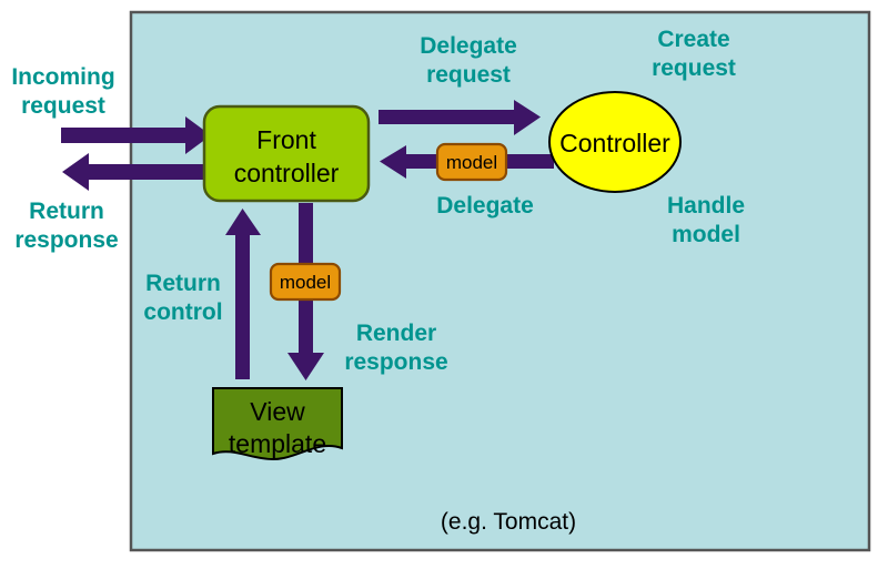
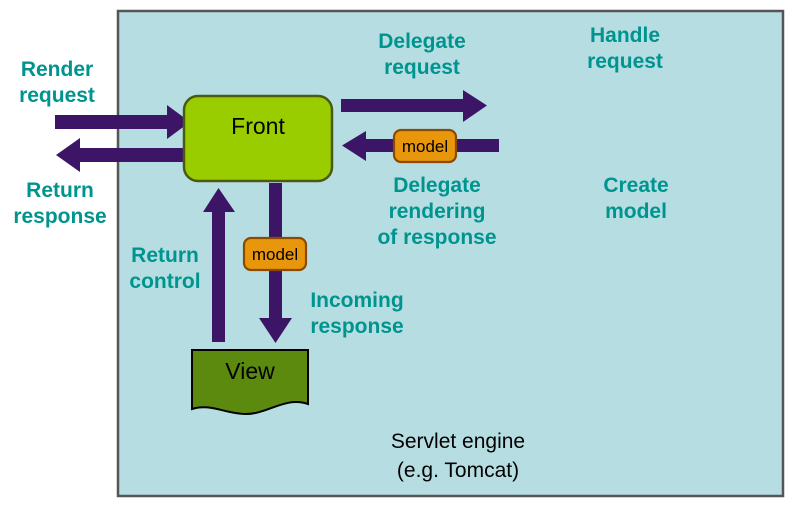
  Front
- controller
- Controller
  View
- template
  model
  model
- Incoming
+ Render
  request
  Return
  response
  Delegate
  request
- Create
+ Handle
  request
  Delegate
+ rendering
+ of response
- Handle
+ Create
  model
  Return
  control
- Render
+ Incoming
  response
+ Servlet engine
  (e.g. Tomcat)
